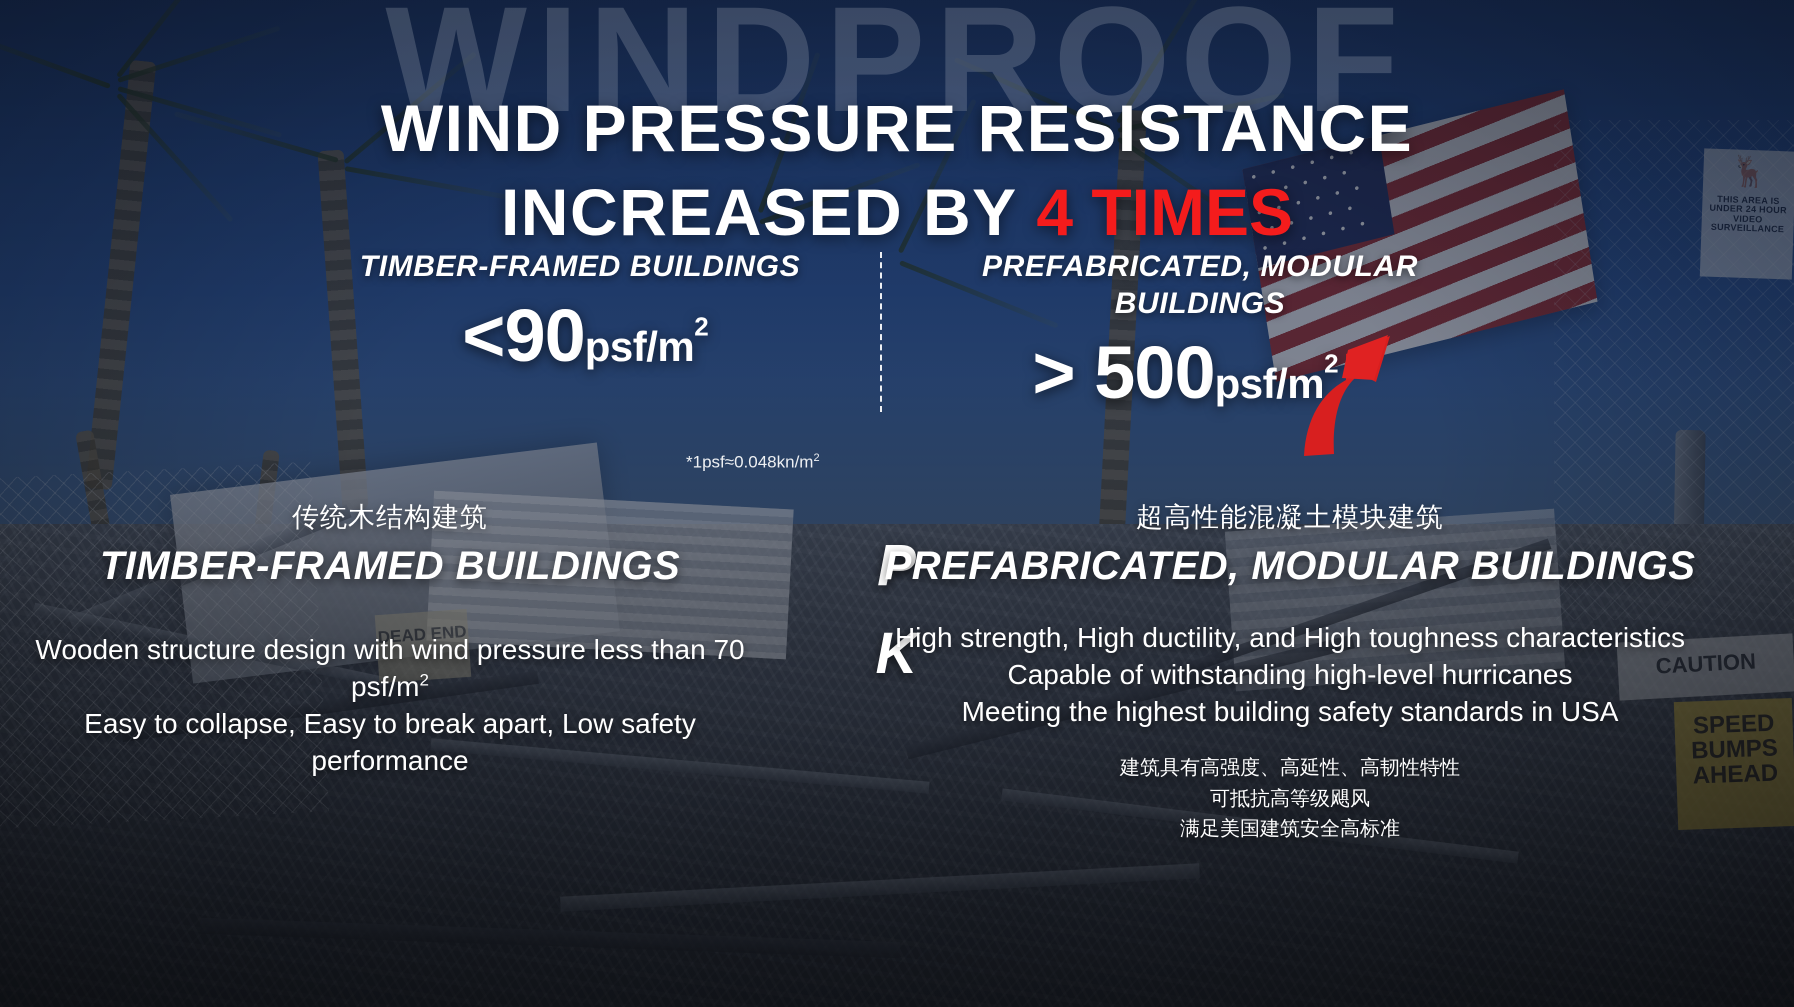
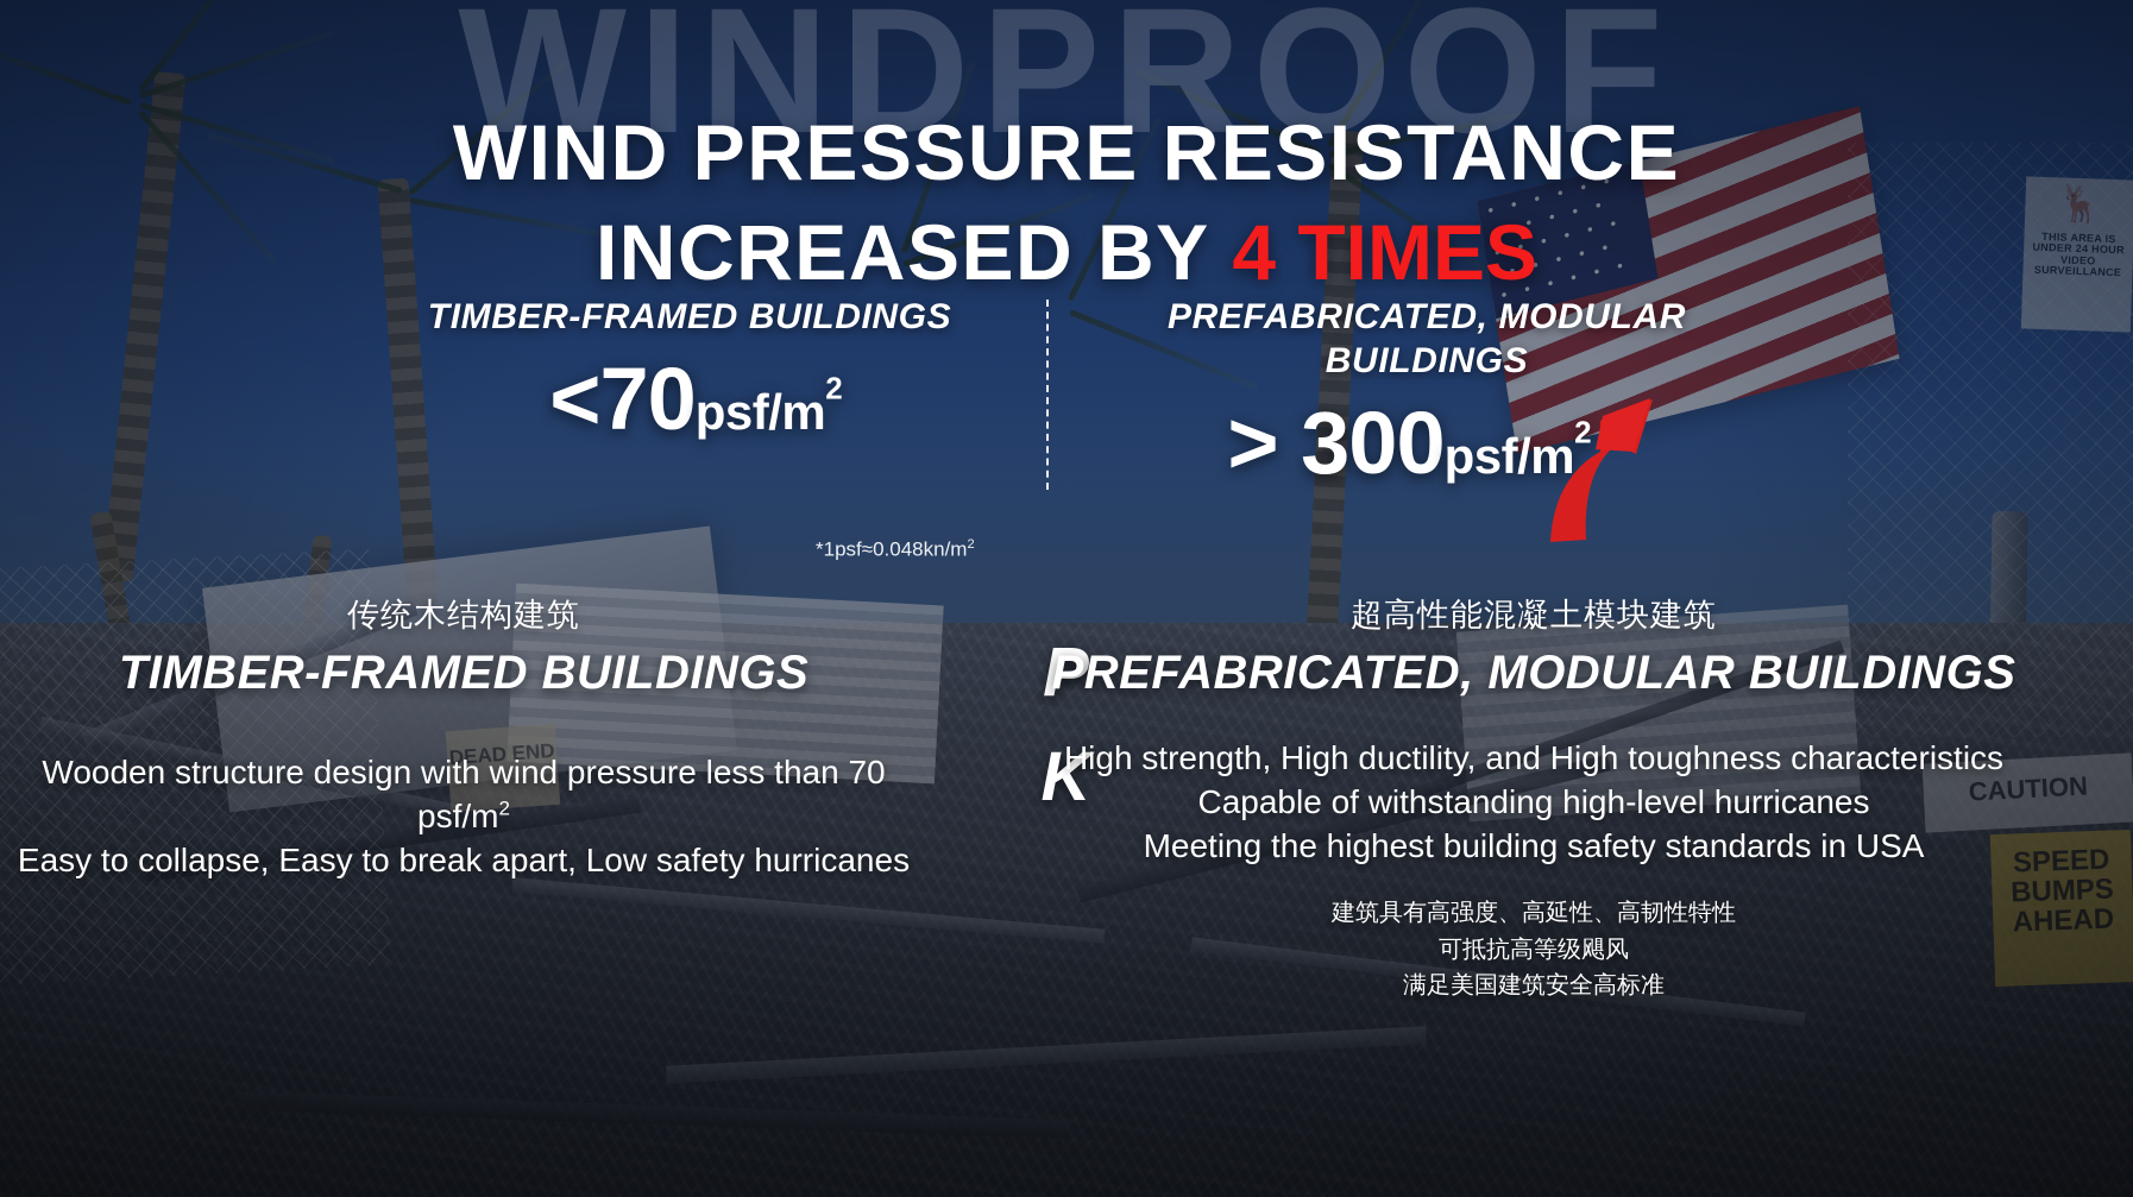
  WINDPROOF
  WIND PRESSURE RESISTANCE
  INCREASED BY 4 TIMES
  TIMBER-FRAMED BUILDINGS
- <90psf/m2
+ <70psf/m2
  PREFABRICATED, MODULAR BUILDINGS
- > 500psf/m2
+ > 300psf/m2
  *1psf≈0.048kn/m2
  P
  K
  传统木结构建筑
  TIMBER-FRAMED BUILDINGS
  Wooden structure design with wind pressure less than 70 psf/m2
- Easy to collapse, Easy to break apart, Low safety performance
+ Easy to collapse, Easy to break apart, Low safety hurricanes
  超高性能混凝土模块建筑
  PREFABRICATED, MODULAR BUILDINGS
  High strength, High ductility, and High toughness characteristics
  Capable of withstanding high-level hurricanes
  Meeting the highest building safety standards in USA
  建筑具有高强度、高延性、高韧性特性
  可抵抗高等级飓风
  满足美国建筑安全高标准
